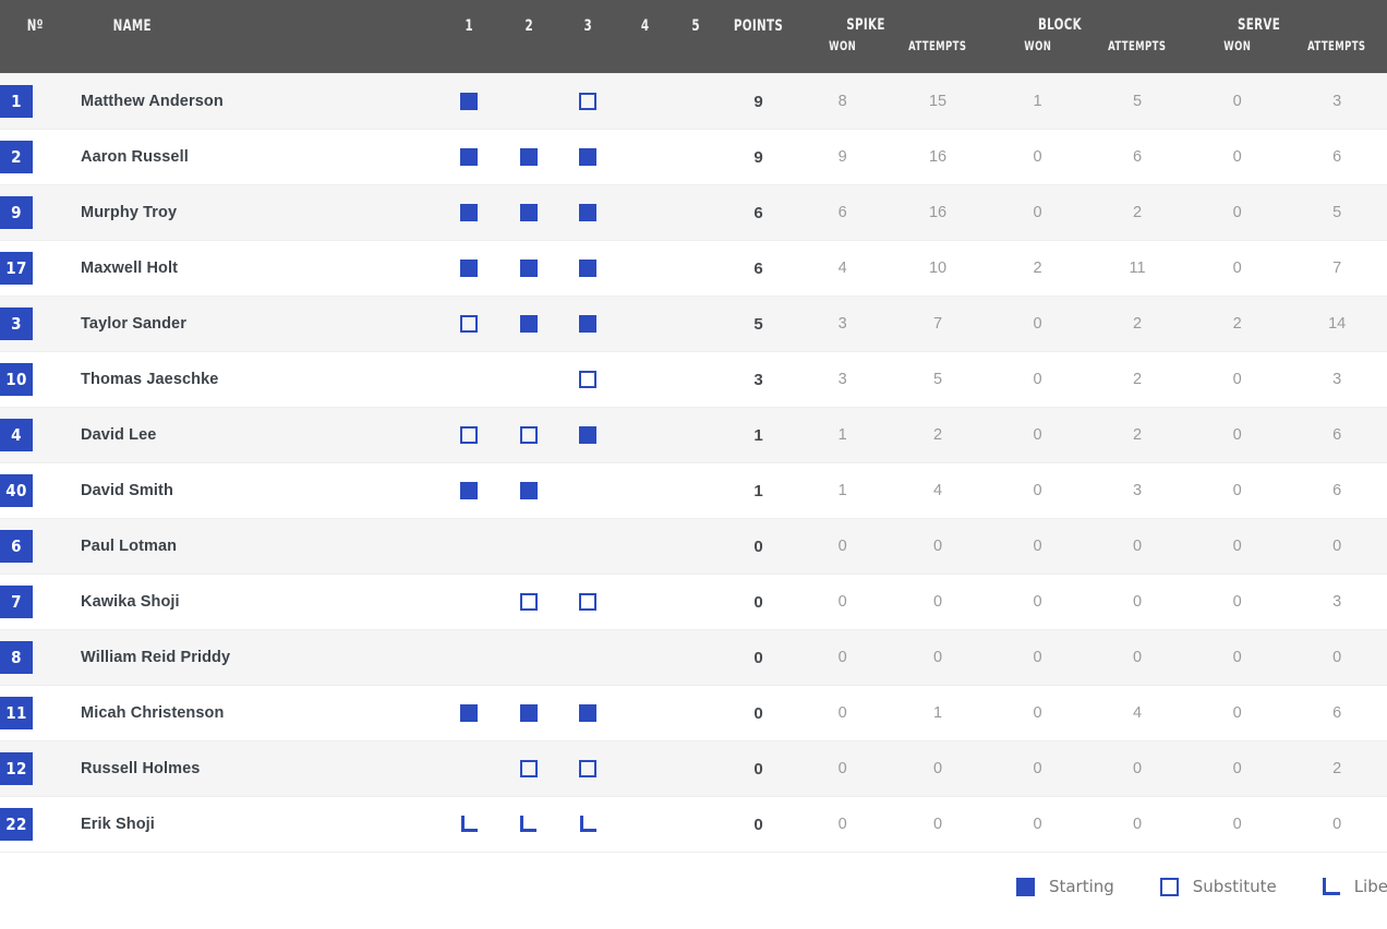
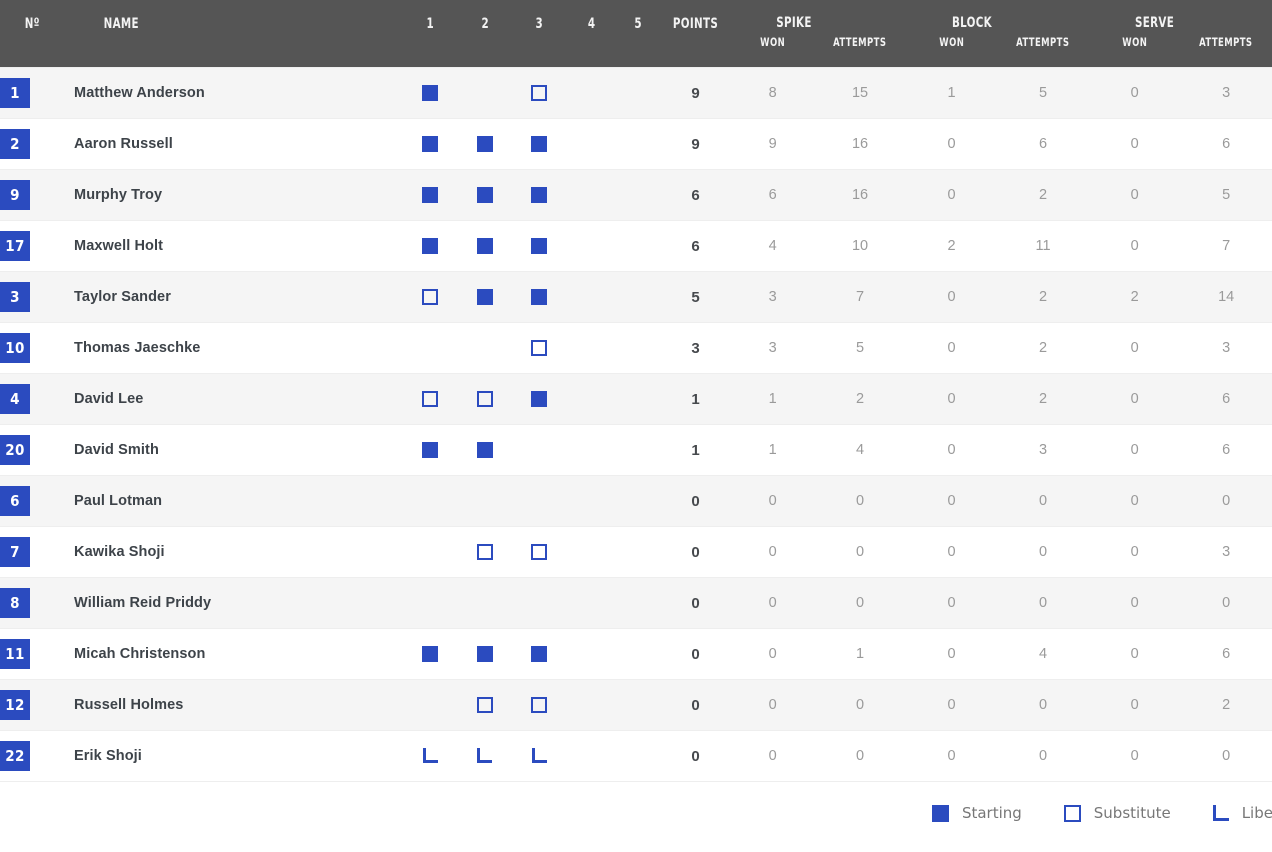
  Nº	NAME	1	2	3	4	5	POINTS	SPIKE WON	ATTEMPTS	BLOCK WON	ATTEMPTS	SERVE WON	ATTEMPTS
  1	Matthew Anderson						9	8	15	1	5	0	3
  2	Aaron Russell						9	9	16	0	6	0	6
  9	Murphy Troy						6	6	16	0	2	0	5
  17	Maxwell Holt						6	4	10	2	11	0	7
  3	Taylor Sander						5	3	7	0	2	2	14
  10	Thomas Jaeschke						3	3	5	0	2	0	3
  4	David Lee						1	1	2	0	2	0	6
- 40	David Smith						1	1	4	0	3	0	6
+ 20	David Smith						1	1	4	0	3	0	6
  6	Paul Lotman						0	0	0	0	0	0	0
  7	Kawika Shoji						0	0	0	0	0	0	3
  8	William Reid Priddy						0	0	0	0	0	0	0
  11	Micah Christenson						0	0	1	0	4	0	6
  12	Russell Holmes						0	0	0	0	0	0	2
  22	Erik Shoji						0	0	0	0	0	0	0
  Starting
  Substitute
